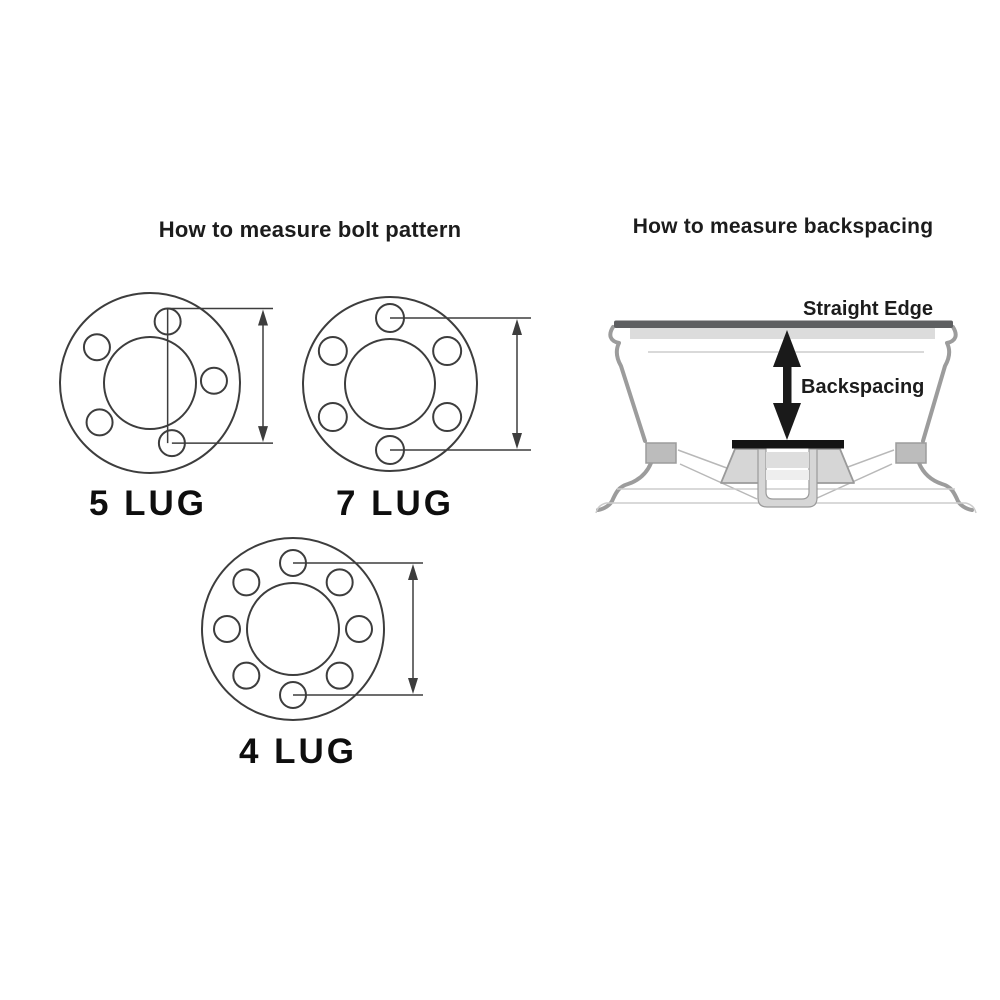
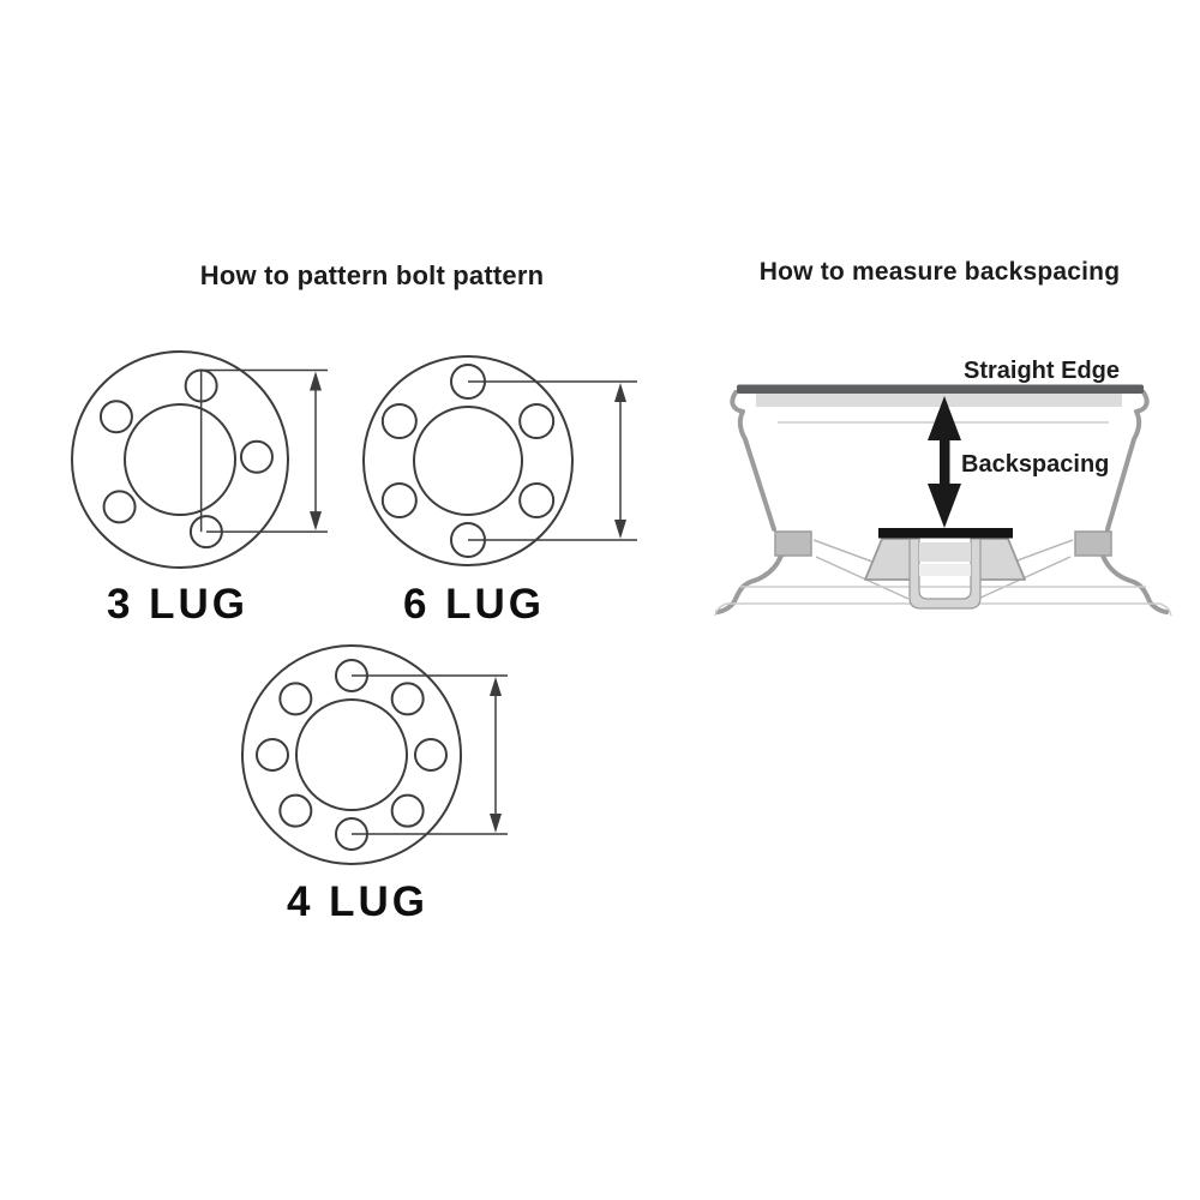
- How to measure bolt pattern
+ How to pattern bolt pattern
  How to measure backspacing
- 5 LUG
+ 3 LUG
- 7 LUG
+ 6 LUG
  4 LUG
  Straight Edge
  Backspacing
